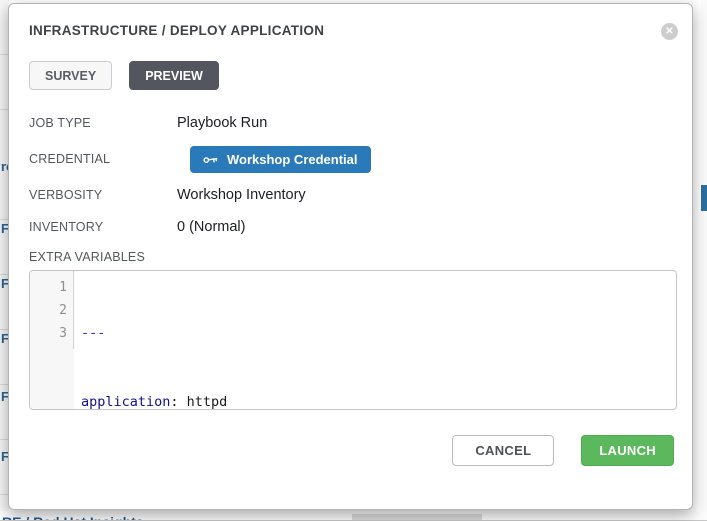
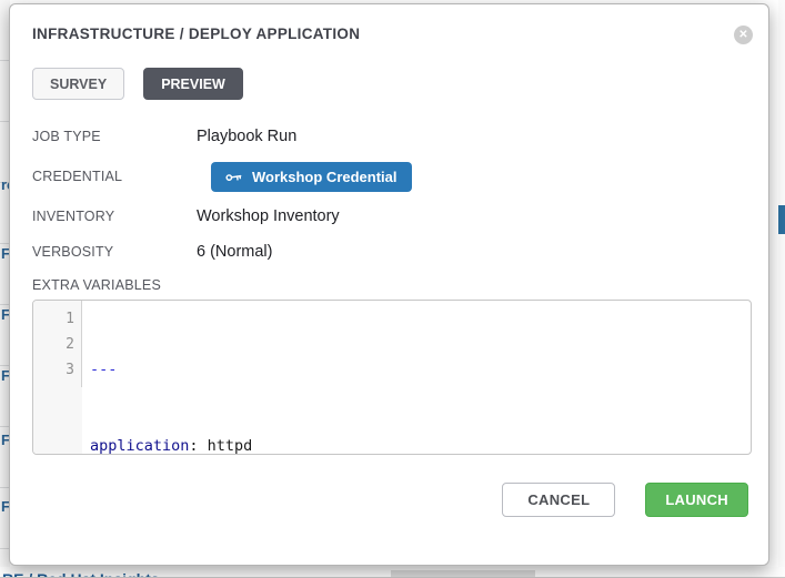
  F
  F
  F
  F
  F
  INFRASTRUCTURE / DEPLOY APPLICATION
  ✕
  SURVEY
  PREVIEW
  JOB TYPE
  Playbook Run
  CREDENTIAL
  Workshop Credential
- VERBOSITY
+ INVENTORY
  Workshop Inventory
- INVENTORY
+ VERBOSITY
- 0 (Normal)
+ 6 (Normal)
  EXTRA VARIABLES
  1
  2
  3
  ---
  application: httpd
  CANCEL
  LAUNCH
